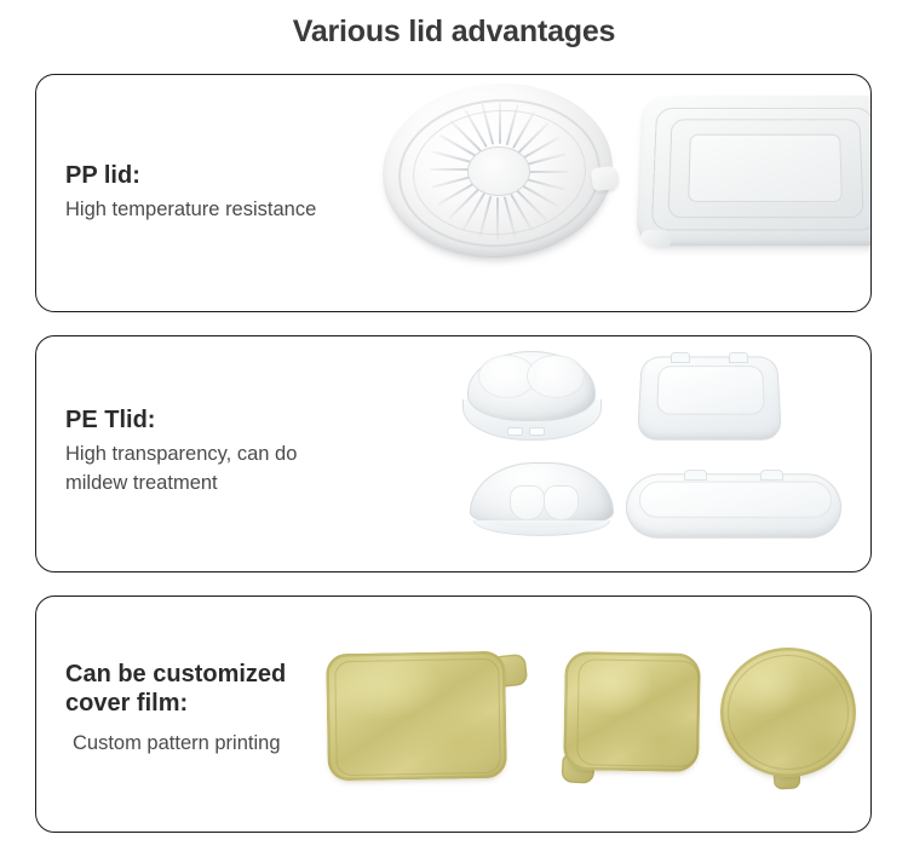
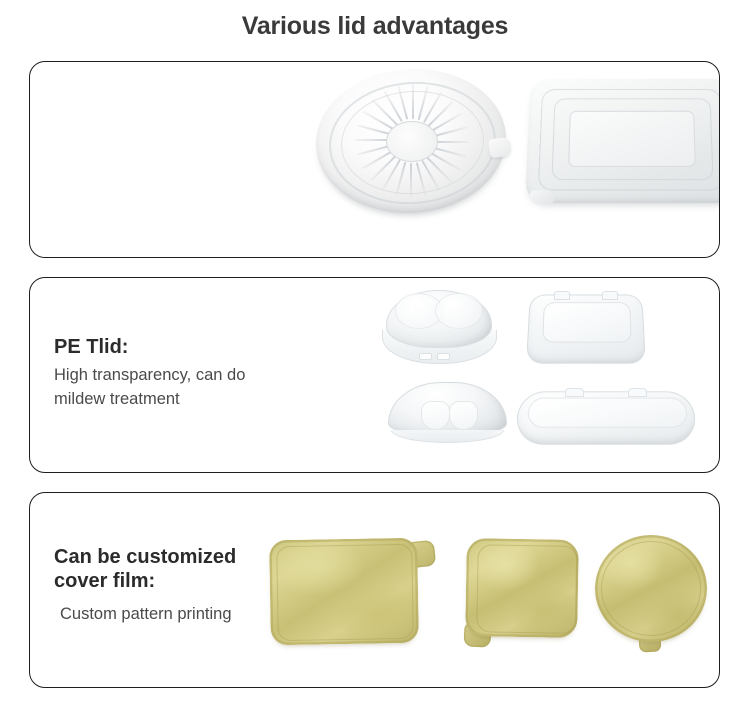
  Various lid advantages
- PP lid:
- High temperature resistance
  PE Tlid:
  High transparency, can do
  mildew treatment
  Can be customized
  cover film:
  Custom pattern printing
